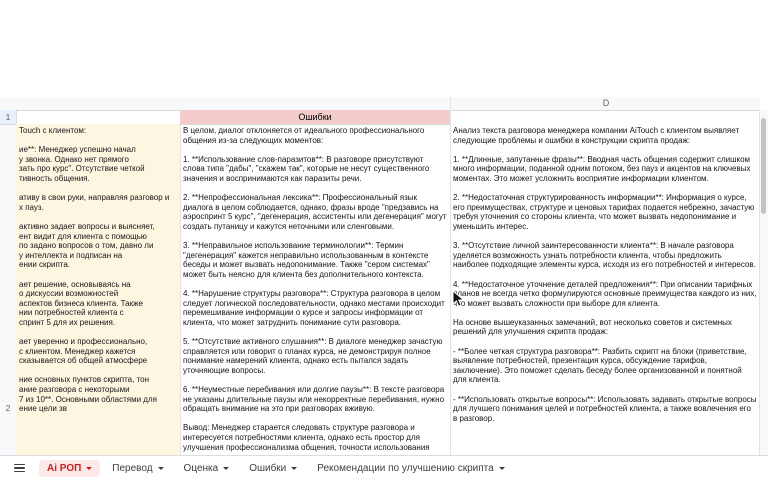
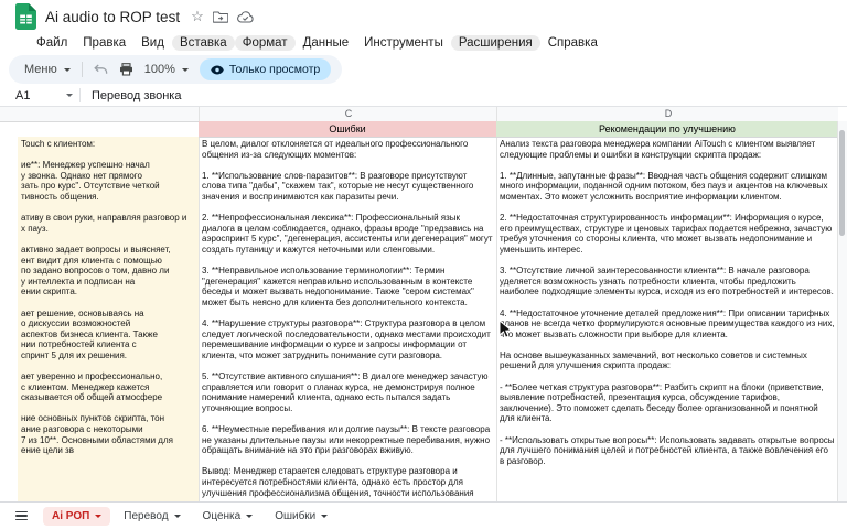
+ Ai audio to ROP test
+ ☆
+ Файл
+ Правка
+ Вид
+ Вставка
+ Формат
+ Данные
+ Инструменты
+ Расширения
+ Справка
+ Меню
+ 100%
+ Только просмотр
+ A1
+ Перевод звонка
+ C
  D
- 1
- 2
  Touch с клиентом:
  ие**: Менеджер успешно начал
  у звонка. Однако нет прямого
  зать про курс". Отсутствие четкой
  тивность общения.
  ативу в свои руки, направляя разговор и
  х пауз.
  активно задает вопросы и выясняет,
  ент видит для клиента с помощью
  по задано вопросов о том, давно ли
  у интеллекта и подписан на
  ении скрипта.
  ает решение, основываясь на
  о дискуссии возможностей
  аспектов бизнеса клиента. Также
  нии потребностей клиента с
  спринт 5 для их решения.
  ает уверенно и профессионально,
  с клиентом. Менеджер кажется
  сказывается об общей атмосфере
  ние основных пунктов скрипта, тон
  ание разговора с некоторыми
  7 из 10**. Основными областями для
  ение цели зв
  Ошибки
  В целом, диалог отклоняется от идеального профессионального общения из-за следующих моментов:
  1. **Использование слов-паразитов**: В разговоре присутствуют слова типа "дабы", "скажем так", которые не несут существенного значения и воспринимаются как паразиты речи.
  2. **Непрофессиональная лексика**: Профессиональный язык диалога в целом соблюдается, однако, фразы вроде "предзавись на аэроспринт 5 курс", "дегенерация, ассистенты или дегенерация" могут создать путаницу и кажутся неточными или сленговыми.
  3. **Неправильное использование терминологии**: Термин "дегенерация" кажется неправильно использованным в контексте беседы и может вызвать недопонимание. Также "сером системах" может быть неясно для клиента без дополнительного контекста.
  4. **Нарушение структуры разговора**: Структура разговора в целом следует логической последовательности, однако местами происходит перемешивание информации о курсе и запросы информации от клиента, что может затруднить понимание сути разговора.
  5. **Отсутствие активного слушания**: В диалоге менеджер зачастую справляется или говорит о планах курса, не демонстрируя полное понимание намерений клиента, однако есть пытался задать уточняющие вопросы.
  6. **Неуместные перебивания или долгие паузы**: В тексте разговора не указаны длительные паузы или некорректные перебивания, нужно обращать внимание на это при разговорах вживую.
  Вывод: Менеджер старается следовать структуре разговора и интересуется потребностями клиента, однако есть простор для улучшения профессионализма общения, точности использования
+ Рекомендации по улучшению
  Анализ текста разговора менеджера компании AiTouch с клиентом выявляет следующие проблемы и ошибки в конструкции скрипта продаж:
  1. **Длинные, запутанные фразы**: Вводная часть общения содержит слишком много информации, поданной одним потоком, без пауз и акцентов на ключевых моментах. Это может усложнить восприятие информации клиентом.
  2. **Недостаточная структурированность информации**: Информация о курсе, его преимуществах, структуре и ценовых тарифах подается небрежно, зачастую требуя уточнения со стороны клиента, что может вызвать недопонимание и уменьшить интерес.
  3. **Отсутствие личной заинтересованности клиента**: В начале разговора уделяется возможность узнать потребности клиента, чтобы предложить наиболее подходящие элементы курса, исходя из его потребностей и интересов.
  4. **Недостаточное уточнение деталей предложения**: При описании тарифных ланов не всегда четко формулируются основные преимущества каждого из них, чо может вызвать сложности при выборе для клиента.
  На основе вышеуказанных замечаний, вот несколько советов и системных решений для улучшения скрипта продаж:
  - **Более четкая структура разговора**: Разбить скрипт на блоки (приветствие, выявление потребностей, презентация курса, обсуждение тарифов, заключение). Это поможет сделать беседу более организованной и понятной для клиента.
  - **Использовать открытые вопросы**: Использовать задавать открытые вопросы для лучшего понимания целей и потребностей клиента, а также вовлечения его в разговор.
  Ai РОП
  Перевод
  Оценка
  Ошибки
- Рекомендации по улучшению скрипта
